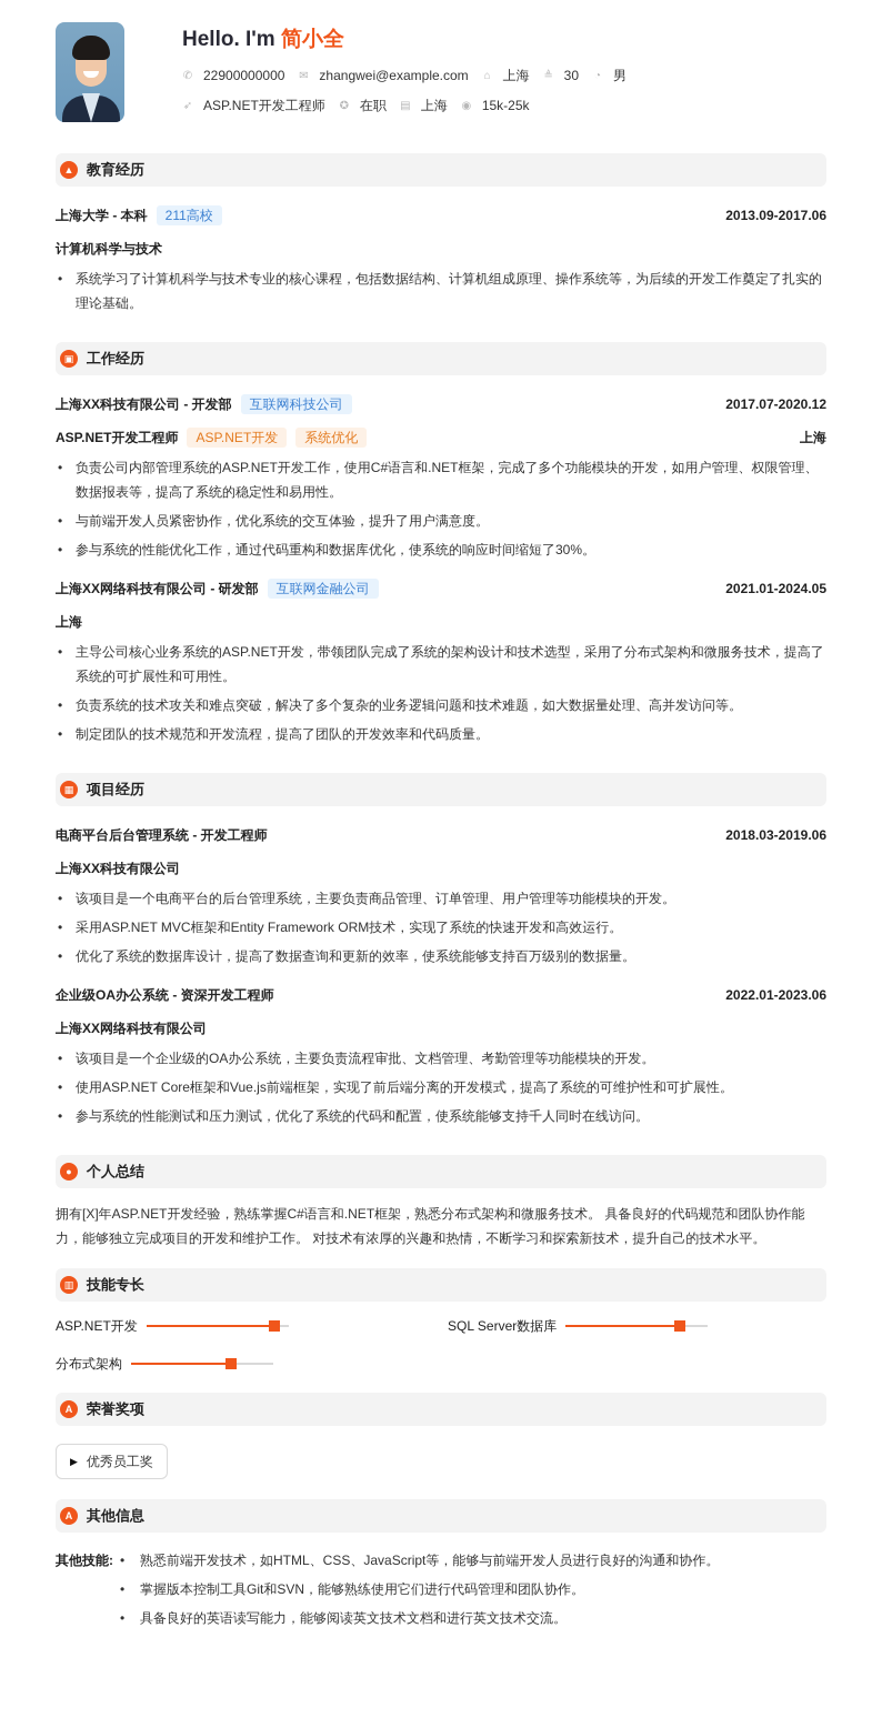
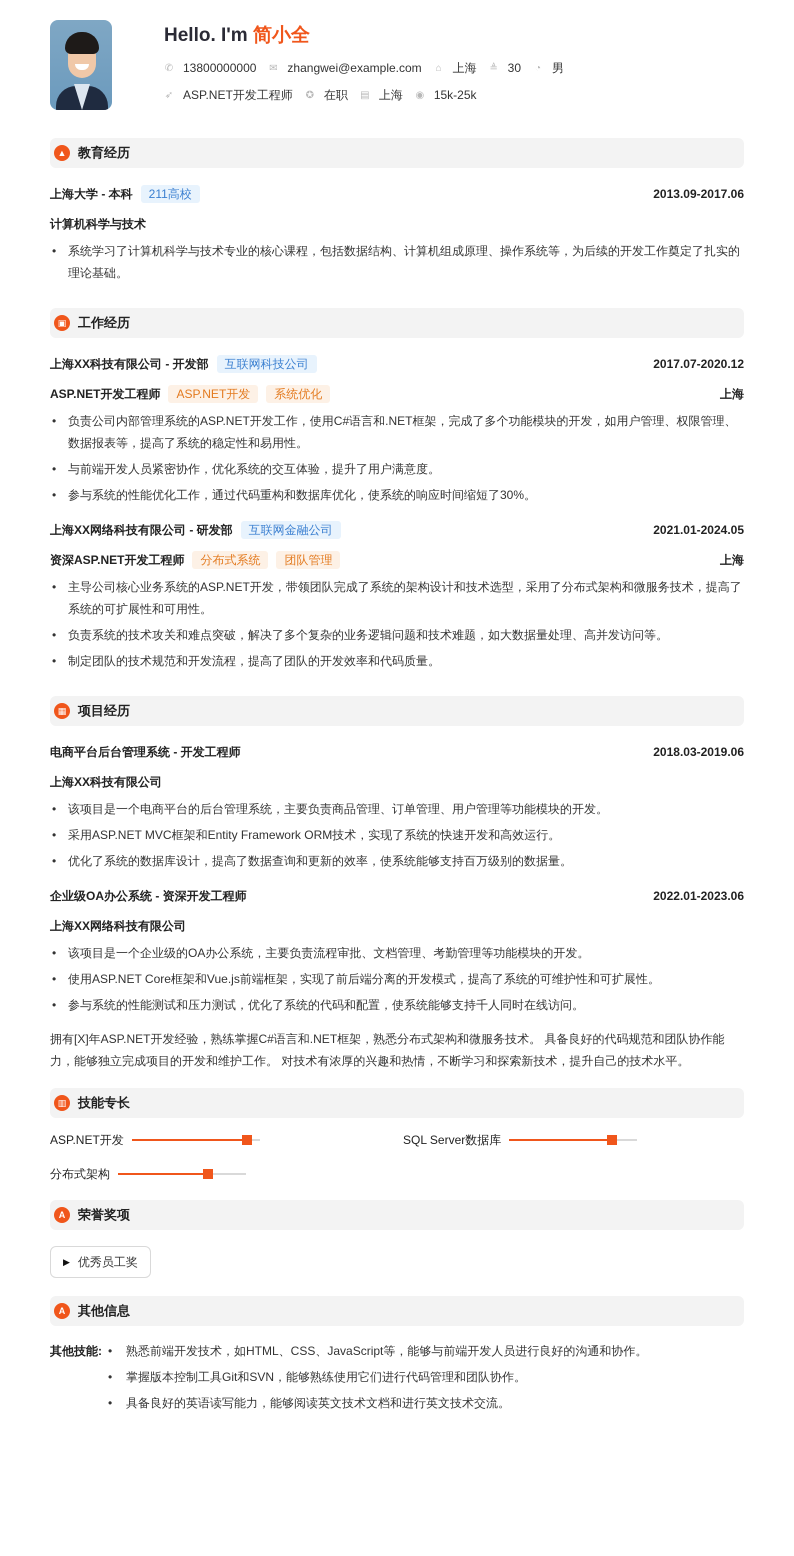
  Hello. I'm 简小全
  ✆
- 22900000000
+ 13800000000
  ✉
  zhangwei@example.com
  ⌂
  上海
  ≜
  30
  ◔
  男
  ➶
  ASP.NET开发工程师
  ✪
  在职
  ▤
  上海
  ◉
  15k-25k
  ▲
  教育经历
  上海大学 - 本科
  211高校
  2013.09-2017.06
  计算机科学与技术
  系统学习了计算机科学与技术专业的核心课程，包括数据结构、计算机组成原理、操作系统等，为后续的开发工作奠定了扎实的理论基础。
  ▣
  工作经历
  上海XX科技有限公司 - 开发部
  互联网科技公司
  2017.07-2020.12
  ASP.NET开发工程师
  ASP.NET开发
  系统优化
  上海
  负责公司内部管理系统的ASP.NET开发工作，使用C#语言和.NET框架，完成了多个功能模块的开发，如用户管理、权限管理、数据报表等，提高了系统的稳定性和易用性。
  与前端开发人员紧密协作，优化系统的交互体验，提升了用户满意度。
  参与系统的性能优化工作，通过代码重构和数据库优化，使系统的响应时间缩短了30%。
  上海XX网络科技有限公司 - 研发部
  互联网金融公司
  2021.01-2024.05
+ 资深ASP.NET开发工程师
+ 分布式系统
+ 团队管理
  上海
  主导公司核心业务系统的ASP.NET开发，带领团队完成了系统的架构设计和技术选型，采用了分布式架构和微服务技术，提高了系统的可扩展性和可用性。
  负责系统的技术攻关和难点突破，解决了多个复杂的业务逻辑问题和技术难题，如大数据量处理、高并发访问等。
  制定团队的技术规范和开发流程，提高了团队的开发效率和代码质量。
  ▦
  项目经历
  电商平台后台管理系统 - 开发工程师
  2018.03-2019.06
  上海XX科技有限公司
  该项目是一个电商平台的后台管理系统，主要负责商品管理、订单管理、用户管理等功能模块的开发。
  采用ASP.NET MVC框架和Entity Framework ORM技术，实现了系统的快速开发和高效运行。
  优化了系统的数据库设计，提高了数据查询和更新的效率，使系统能够支持百万级别的数据量。
  企业级OA办公系统 - 资深开发工程师
  2022.01-2023.06
  上海XX网络科技有限公司
  该项目是一个企业级的OA办公系统，主要负责流程审批、文档管理、考勤管理等功能模块的开发。
  使用ASP.NET Core框架和Vue.js前端框架，实现了前后端分离的开发模式，提高了系统的可维护性和可扩展性。
  参与系统的性能测试和压力测试，优化了系统的代码和配置，使系统能够支持千人同时在线访问。
- ●
- 个人总结
  拥有[X]年ASP.NET开发经验，熟练掌握C#语言和.NET框架，熟悉分布式架构和微服务技术。 具备良好的代码规范和团队协作能力，能够独立完成项目的开发和维护工作。 对技术有浓厚的兴趣和热情，不断学习和探索新技术，提升自己的技术水平。
  ▥
  技能专长
  ASP.NET开发
  SQL Server数据库
  分布式架构
  A
  荣誉奖项
  ▶
  优秀员工奖
  A
  其他信息
  其他技能:
  熟悉前端开发技术，如HTML、CSS、JavaScript等，能够与前端开发人员进行良好的沟通和协作。
  掌握版本控制工具Git和SVN，能够熟练使用它们进行代码管理和团队协作。
  具备良好的英语读写能力，能够阅读英文技术文档和进行英文技术交流。
